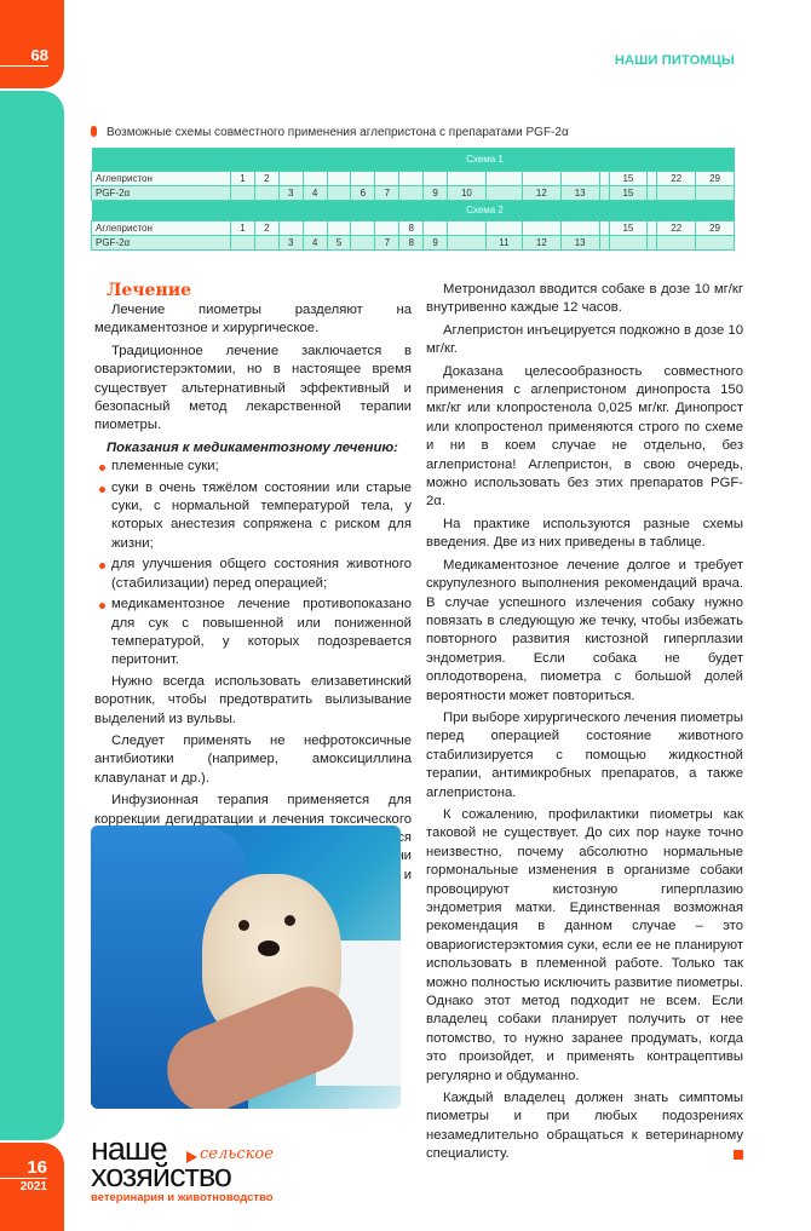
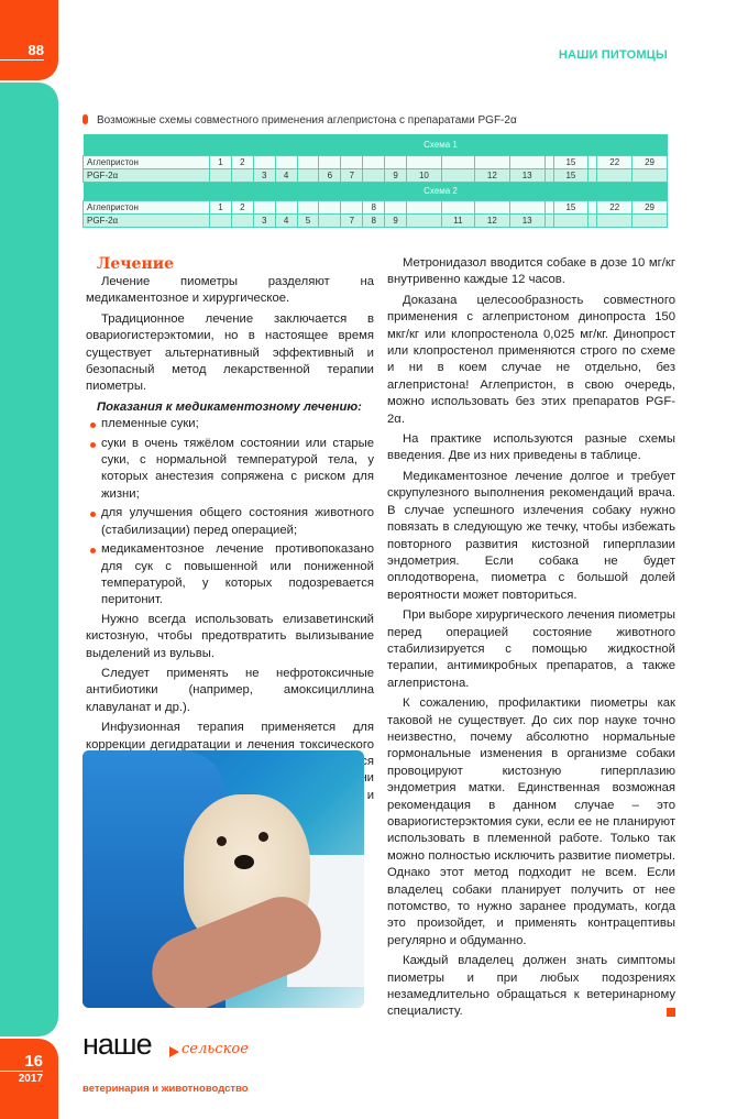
- 68
+ 88
  НАШИ ПИТОМЦЫ
  Возможные схемы совместного применения аглепристона с препаратами PGF-2α
  Схема 1
  Аглепристон	1	2													15		22	29
  PGF-2α			3	4		6	7		9	10		12	13		15
  Схема 2
  Аглепристон	1	2						8							15		22	29
  PGF-2α			3	4	5		7	8	9		11	12	13
  Лечение
  Лечение пиометры разделяют на медикаментозное и хирургическое.
  Традиционное лечение заключается в овариогистерэктомии, но в настоящее время существует альтернативный эффективный и безопасный метод лекарственной терапии пиометры.
  Показания к медикаментозному лечению:
  племенные суки;
  суки в очень тяжёлом состоянии или старые суки, с нормальной температурой тела, у которых анестезия сопряжена с риском для жизни;
  для улучшения общего состояния животного (стабилизации) перед операцией;
  медикаментозное лечение противопоказано для сук с повышенной или пониженной температурой, у которых подозревается перитонит.
- Нужно всегда использовать елизаветинский воротник, чтобы предотвратить вылизывание выделений из вульвы.
+ Нужно всегда использовать елизаветинский кистозную, чтобы предотвратить вылизывание выделений из вульвы.
  Следует применять не нефротоксичные антибиотики (например, амоксициллина клавуланат и др.).
  Метронидазол вводится собаке в дозе 10 мг/кг внутривенно каждые 12 часов.
- Аглепристон инъецируется подкожно в дозе 10 мг/кг.
  Доказана целесообразность совместного применения с аглепристоном динопроста 150 мкг/кг или клопростенола 0,025 мг/кг. Динопрост или клопростенол применяются строго по схеме и ни в коем случае не отдельно, без аглепристона! Аглепристон, в свою очередь, можно использовать без этих препаратов PGF-2α.
  На практике используются разные схемы введения. Две из них приведены в таблице.
  Медикаментозное лечение долгое и требует скрупулезного выполнения рекомендаций врача. В случае успешного излечения собаку нужно повязать в следующую же течку, чтобы избежать повторного развития кистозной гиперплазии эндометрия. Если собака не будет оплодотворена, пиометра с большой долей вероятности может повториться.
  При выборе хирургического лечения пиометры перед операцией состояние животного стабилизируется с помощью жидкостной терапии, антимикробных препаратов, а также аглепристона.
  К сожалению, профилактики пиометры как таковой не существует. До сих пор науке точно неизвестно, почему абсолютно нормальные гормональные изменения в организме собаки провоцируют кистозную гиперплазию эндометрия матки. Единственная возможная рекомендация в данном случае – это овариогистерэктомия суки, если ее не планируют использовать в племенной работе. Только так можно полностью исключить развитие пиометры. Однако этот метод подходит не всем. Если владелец собаки планирует получить от нее потомство, то нужно заранее продумать, когда это произойдет, и применять контрацептивы регулярно и обдуманно.
  Каждый владелец должен знать симптомы пиометры и при любых подозрениях незамедлительно обращаться к ветеринарному специалисту.
  16
- 2021
+ 2017
  наше
  сельское
- хозяйство
  ветеринария и животноводство
